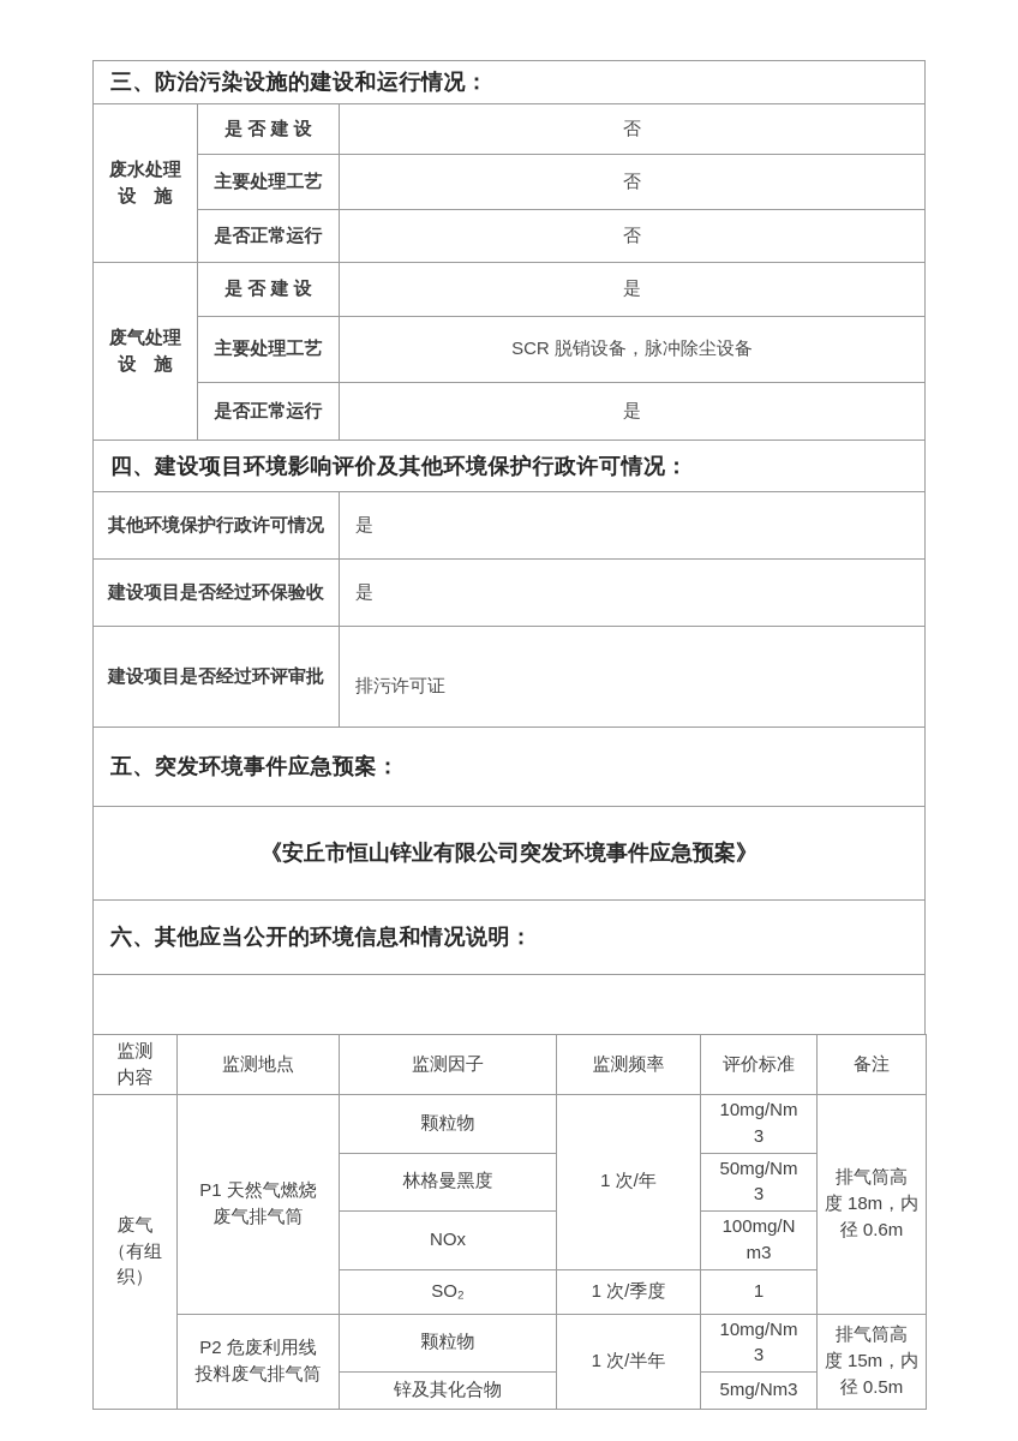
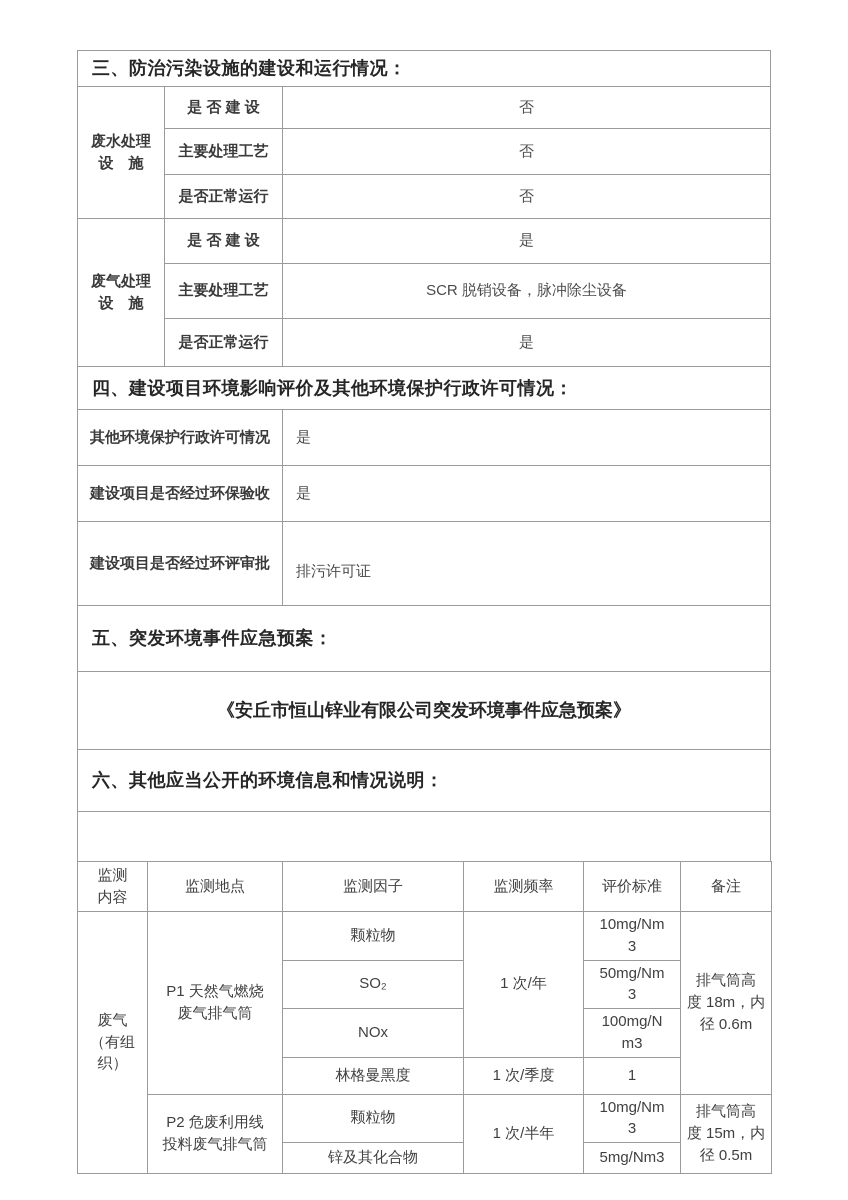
  三、防治污染设施的建设和运行情况：
  废水处理 设 施	是 否 建 设	否
  主要处理工艺	否
  是否正常运行	否
  废气处理 设 施	是 否 建 设	是
  主要处理工艺	SCR 脱销设备，脉冲除尘设备
  是否正常运行	是
  四、建设项目环境影响评价及其他环境保护行政许可情况：
  其他环境保护行政许可情况	是
  建设项目是否经过环保验收	是
  建设项目是否经过环评审批	排污许可证
  五、突发环境事件应急预案：
  《安丘市恒山锌业有限公司突发环境事件应急预案》
  六、其他应当公开的环境信息和情况说明：
  监测 内容	监测地点	监测因子	监测频率	评价标准	备注
  废气 （有组 织）	P1 天然气燃烧 废气排气筒	颗粒物	1 次/年	10mg/Nm 3	排气筒高 度 18m，内 径 0.6m
- 林格曼黑度	50mg/Nm 3
+ SO₂	50mg/Nm 3
  NOx	100mg/N m3
- SO₂	1 次/季度	1
+ 林格曼黑度	1 次/季度	1
  P2 危废利用线 投料废气排气筒	颗粒物	1 次/半年	10mg/Nm 3	排气筒高 度 15m，内 径 0.5m
  锌及其化合物	5mg/Nm3
